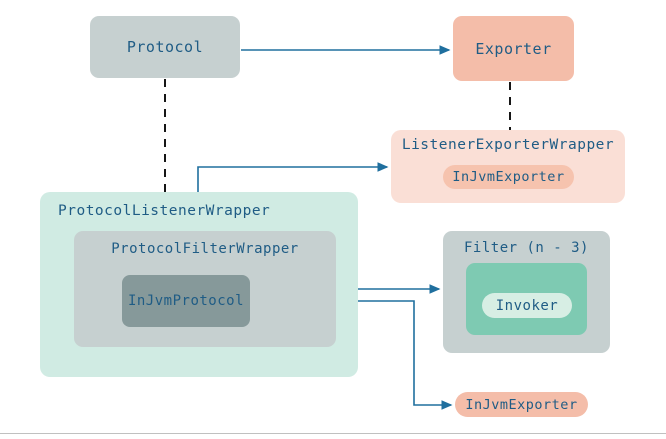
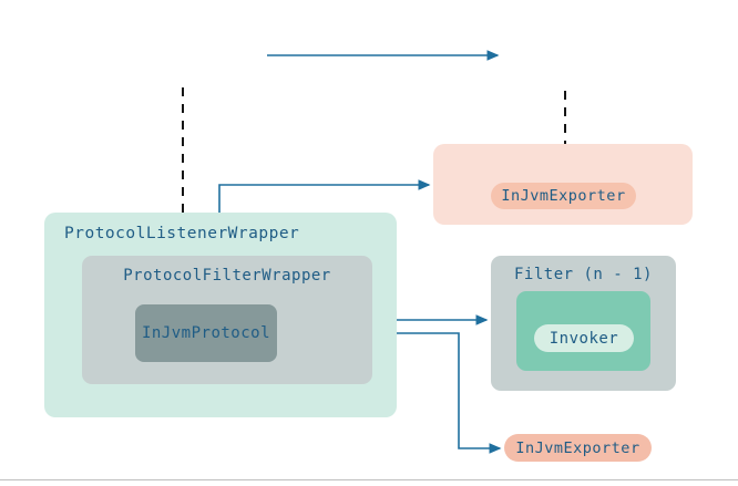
- Protocol
- Exporter
- ListenerExporterWrapper
  InJvmExporter
  ProtocolListenerWrapper
  ProtocolFilterWrapper
  InJvmProtocol
- Filter (n - 3)
+ Filter (n - 1)
  Invoker
  InJvmExporter
